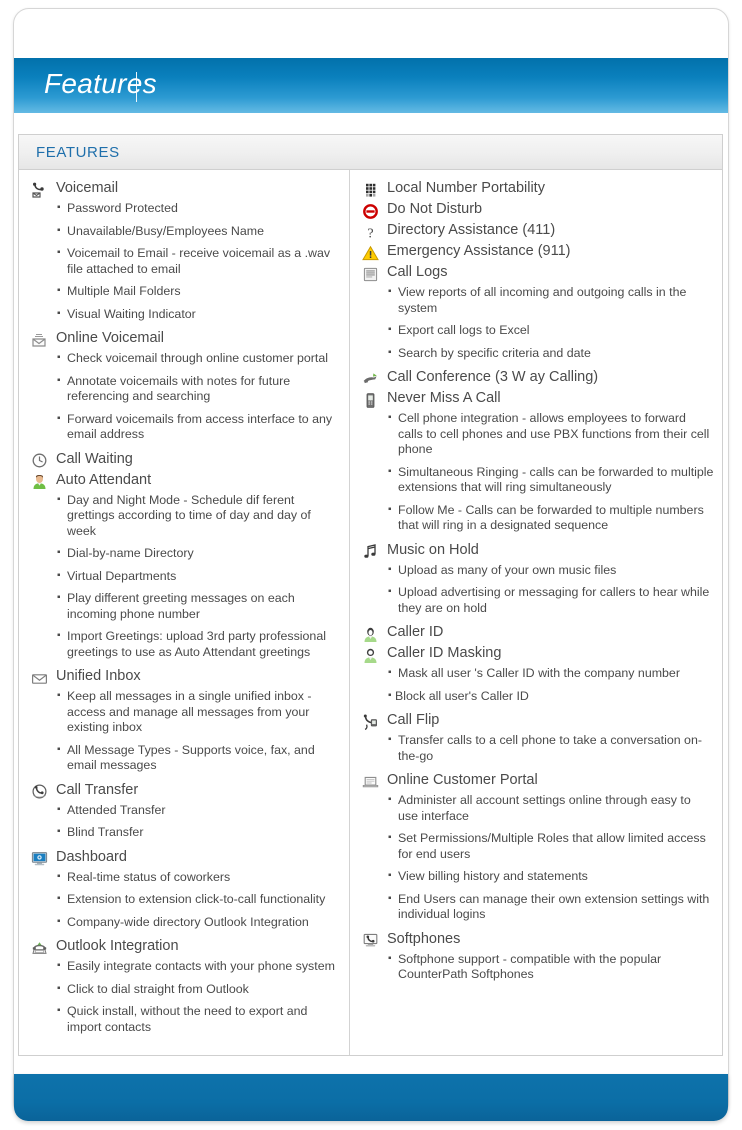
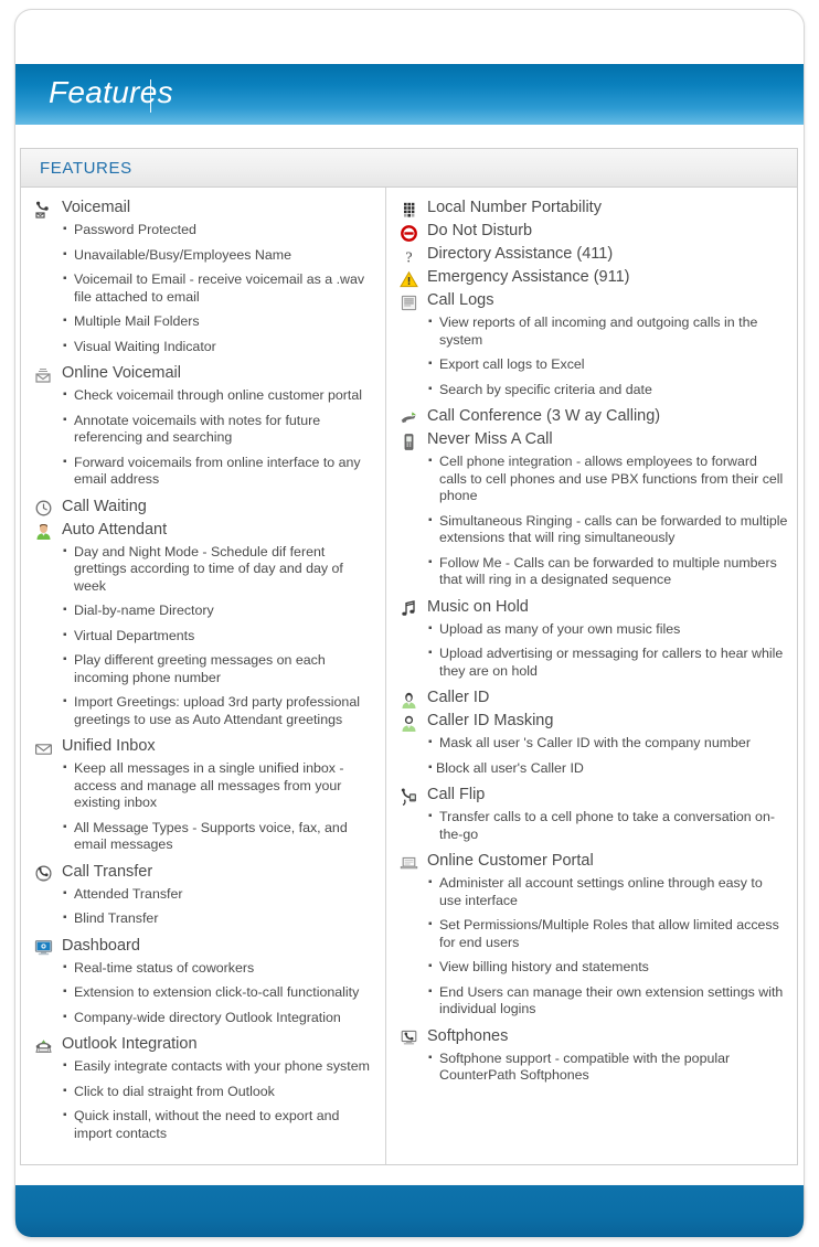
  Features
  FEATURES
  Voicemail
  Password Protected
  Unavailable/Busy/Employees Name
  Voicemail to Email - receive voicemail as a .wav file attached to email
  Multiple Mail Folders
  Visual Waiting Indicator
  Online Voicemail
  Check voicemail through online customer portal
  Annotate voicemails with notes for future referencing and searching
- Forward voicemails from access interface to any email address
+ Forward voicemails from online interface to any email address
  Call Waiting
  Auto Attendant
  Day and Night Mode - Schedule dif ferent grettings according to time of day and day of week
  Dial-by-name Directory
  Virtual Departments
  Play different greeting messages on each incoming phone number
  Import Greetings: upload 3rd party professional greetings to use as Auto Attendant greetings
  Unified Inbox
  Keep all messages in a single unified inbox - access and manage all messages from your existing inbox
  All Message Types - Supports voice, fax, and email messages
  Call Transfer
  Attended Transfer
  Blind Transfer
  Dashboard
  Real-time status of coworkers
  Extension to extension click-to-call functionality
  Company-wide directory Outlook Integration
  Outlook Integration
  Easily integrate contacts with your phone system
  Click to dial straight from Outlook
  Quick install, without the need to export and import contacts
  Local Number Portability
  Do Not Disturb
  ?
  Directory Assistance (411)
  Emergency Assistance (911)
  Call Logs
  View reports of all incoming and outgoing calls in the system
  Export call logs to Excel
  Search by specific criteria and date
  Call Conference (3 W ay Calling)
  Never Miss A Call
  Cell phone integration - allows employees to forward calls to cell phones and use PBX functions from their cell phone
  Simultaneous Ringing - calls can be forwarded to multiple extensions that will ring simultaneously
  Follow Me - Calls can be forwarded to multiple numbers that will ring in a designated sequence
  Music on Hold
  Upload as many of your own music files
  Upload advertising or messaging for callers to hear while they are on hold
  Caller ID
  Caller ID Masking
  Mask all user 's Caller ID with the company number
  Block all user's Caller ID
  Call Flip
  Transfer calls to a cell phone to take a conversation on-the-go
  Online Customer Portal
  Administer all account settings online through easy to use interface
  Set Permissions/Multiple Roles that allow limited access for end users
  View billing history and statements
  End Users can manage their own extension settings with individual logins
  Softphones
  Softphone support - compatible with the popular CounterPath Softphones
